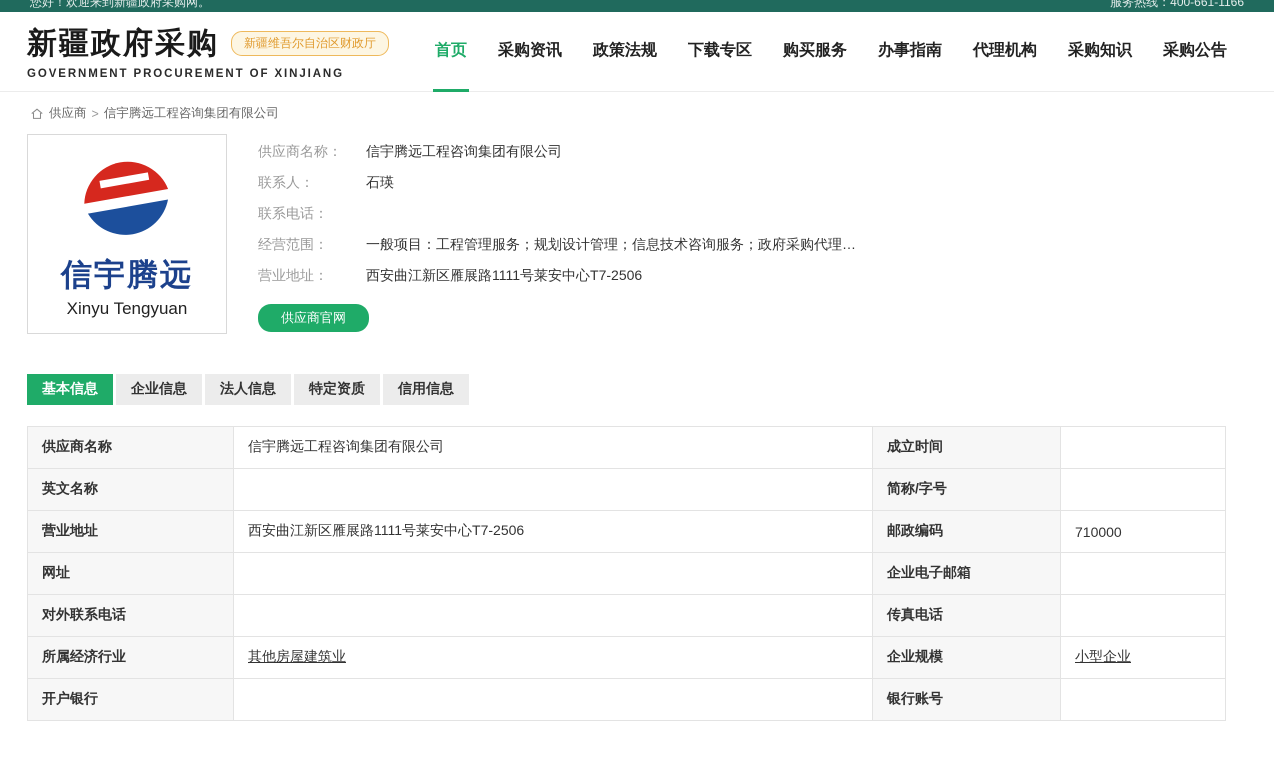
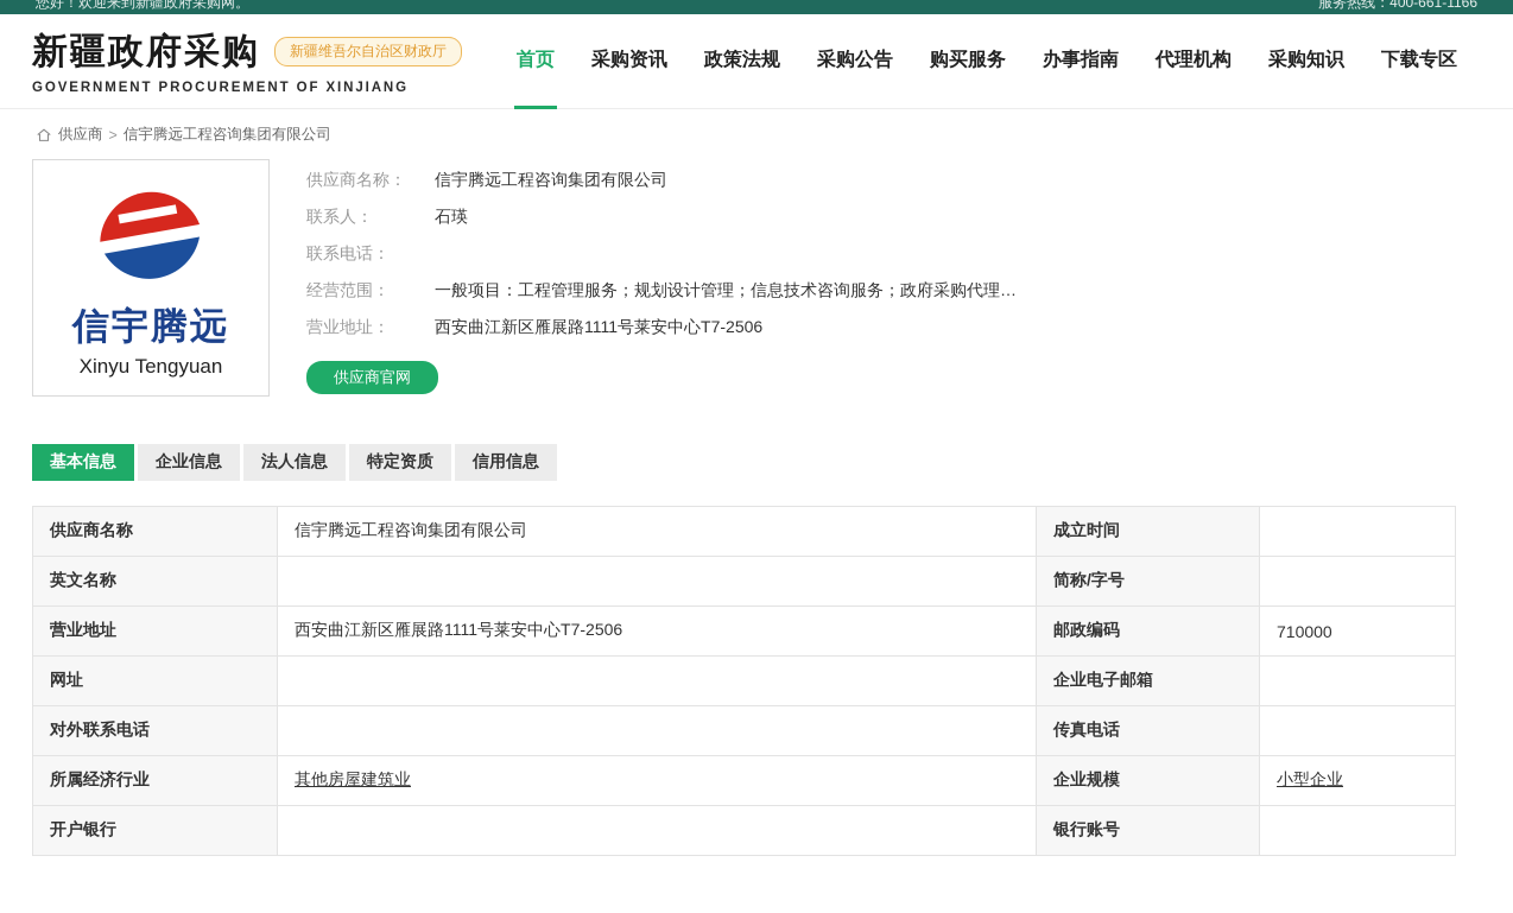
  您好！欢迎来到新疆政府采购网。
  服务热线：400-661-1166
  新疆政府采购
  新疆维吾尔自治区财政厅
  GOVERNMENT PROCUREMENT OF XINJIANG
  首页
  采购资讯
  政策法规
- 下载专区
+ 采购公告
  购买服务
  办事指南
  代理机构
  采购知识
- 采购公告
+ 下载专区
  供应商
  >
  信宇腾远工程咨询集团有限公司
  信宇腾远
  Xinyu Tengyuan
  供应商名称：
  信宇腾远工程咨询集团有限公司
  联系人：
  石瑛
  联系电话：
  经营范围：
  一般项目：工程管理服务；规划设计管理；信息技术咨询服务；政府采购代理…
  营业地址：
  西安曲江新区雁展路1111号莱安中心T7-2506
  供应商官网
  基本信息
  企业信息
  法人信息
  特定资质
  信用信息
  供应商名称	信宇腾远工程咨询集团有限公司	成立时间
  英文名称		简称/字号
  营业地址	西安曲江新区雁展路1111号莱安中心T7-2506	邮政编码	710000
  网址		企业电子邮箱
  对外联系电话		传真电话
  所属经济行业	其他房屋建筑业	企业规模	小型企业
  开户银行		银行账号
